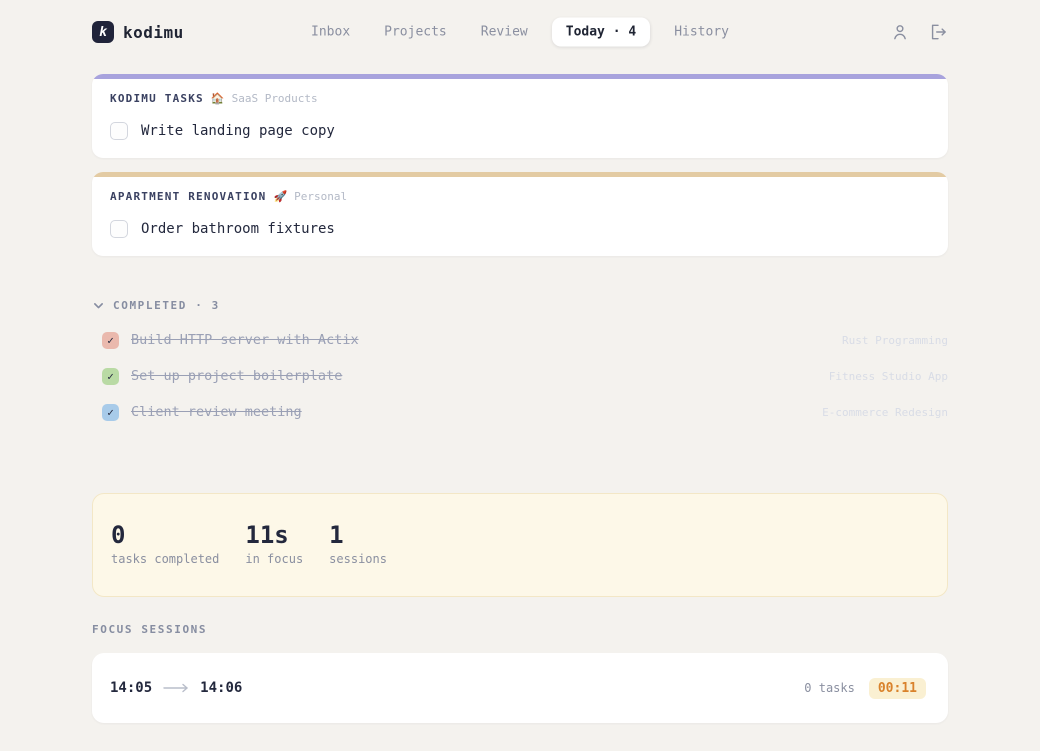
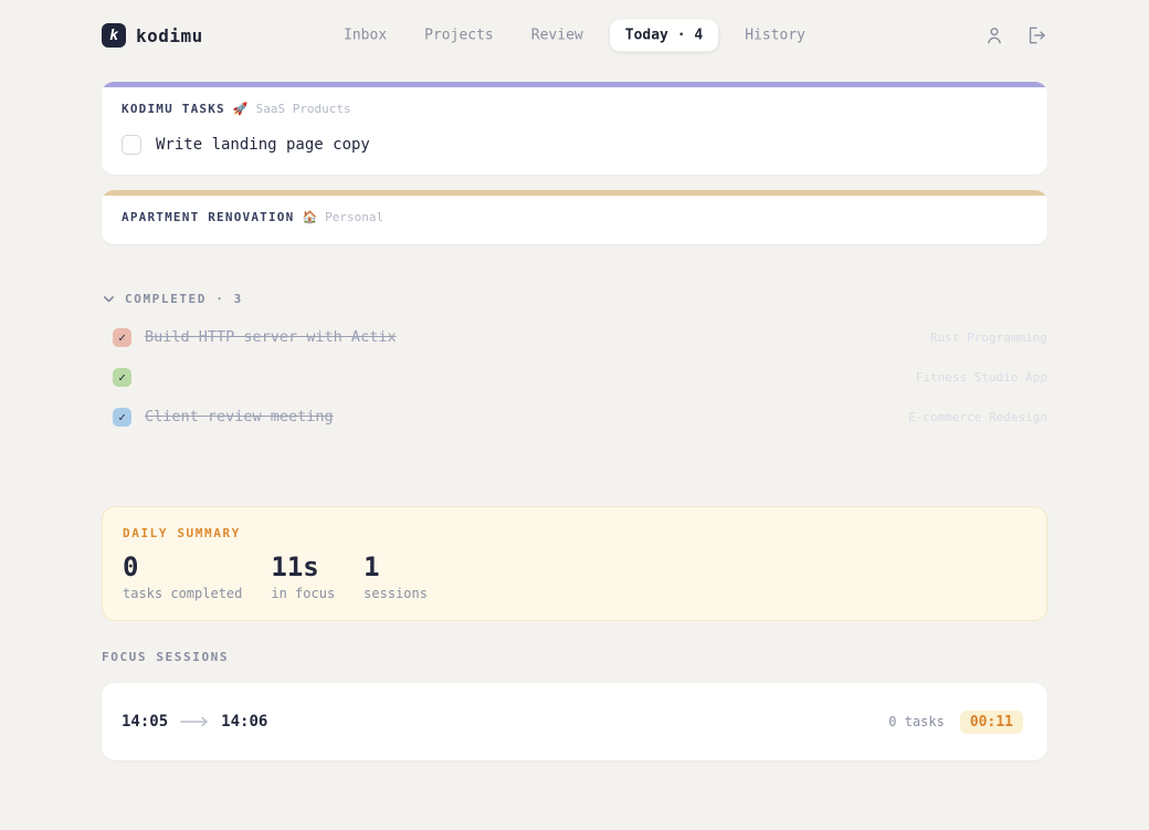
  k
  kodimu
  Inbox
  Projects
  Review
  Today · 4
  History
  KODIMU TASKS
- 🏠
+ 🚀
  SaaS Products
  Write landing page copy
  APARTMENT RENOVATION
- 🚀
+ 🏠
  Personal
- Order bathroom fixtures
  COMPLETED · 3
  ✓
  Build HTTP server with Actix
  Rust Programming
  ✓
- Set up project boilerplate
  Fitness Studio App
  ✓
  Client review meeting
  E-commerce Redesign
+ DAILY SUMMARY
  0
  tasks completed
  11s
  in focus
  1
  sessions
  FOCUS SESSIONS
  14:05
  14:06
  0 tasks
  00:11
